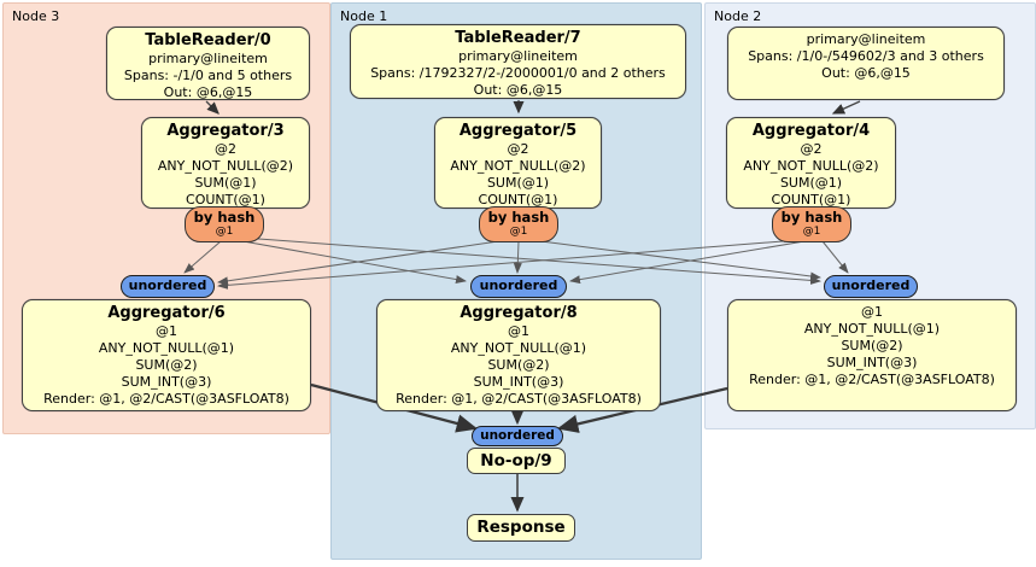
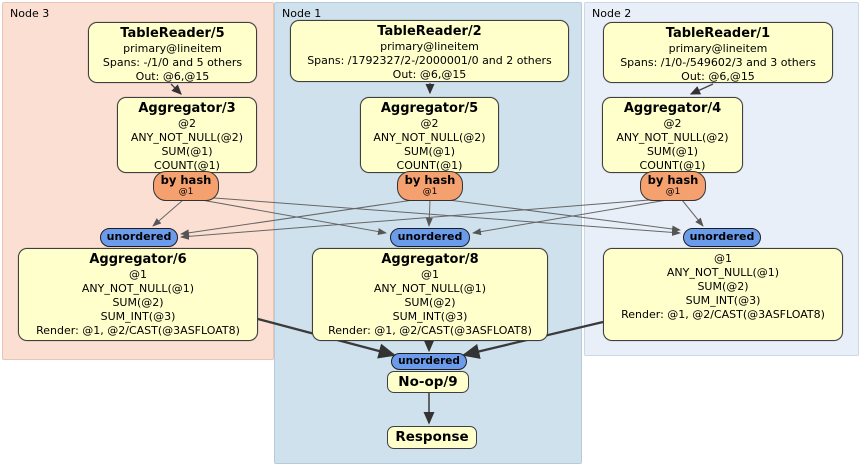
  Node 3
  Node 1
  Node 2
- TableReader/0
+ TableReader/5
  primary@lineitem
  Spans: -/1/0 and 5 others
  Out: @6,@15
  Aggregator/3
  @2
  ANY_NOT_NULL(@2)
  SUM(@1)
  COUNT(@1)
  by hash
  @1
  unordered
  Aggregator/6
  @1
  ANY_NOT_NULL(@1)
  SUM(@2)
  SUM_INT(@3)
  Render: @1, @2/CAST(@3ASFLOAT8)
- TableReader/7
+ TableReader/2
  primary@lineitem
  Spans: /1792327/2-/2000001/0 and 2 others
  Out: @6,@15
  Aggregator/5
  @2
  ANY_NOT_NULL(@2)
  SUM(@1)
  COUNT(@1)
  by hash
  @1
  unordered
  Aggregator/8
  @1
  ANY_NOT_NULL(@1)
  SUM(@2)
  SUM_INT(@3)
  Render: @1, @2/CAST(@3ASFLOAT8)
+ TableReader/1
  primary@lineitem
  Spans: /1/0-/549602/3 and 3 others
  Out: @6,@15
  Aggregator/4
  @2
  ANY_NOT_NULL(@2)
  SUM(@1)
  COUNT(@1)
  by hash
  @1
  unordered
  @1
  ANY_NOT_NULL(@1)
  SUM(@2)
  SUM_INT(@3)
  Render: @1, @2/CAST(@3ASFLOAT8)
  unordered
  No-op/9
  Response
